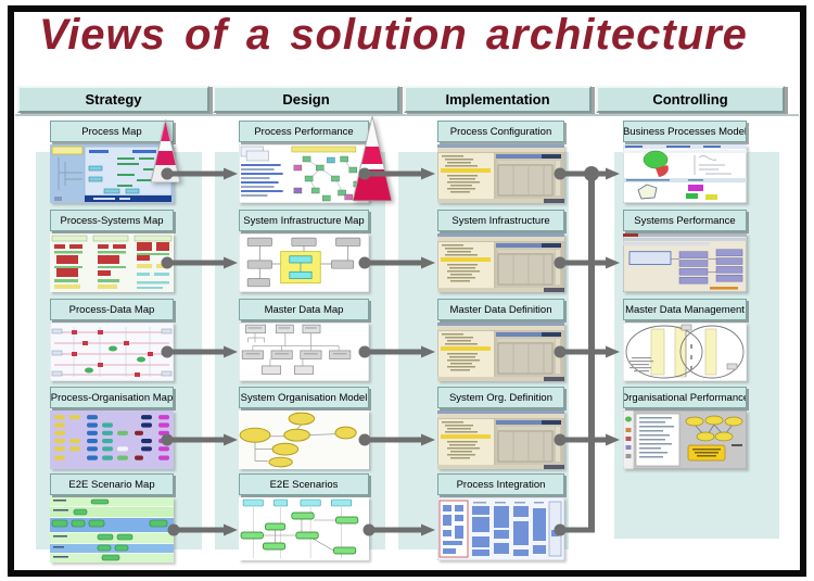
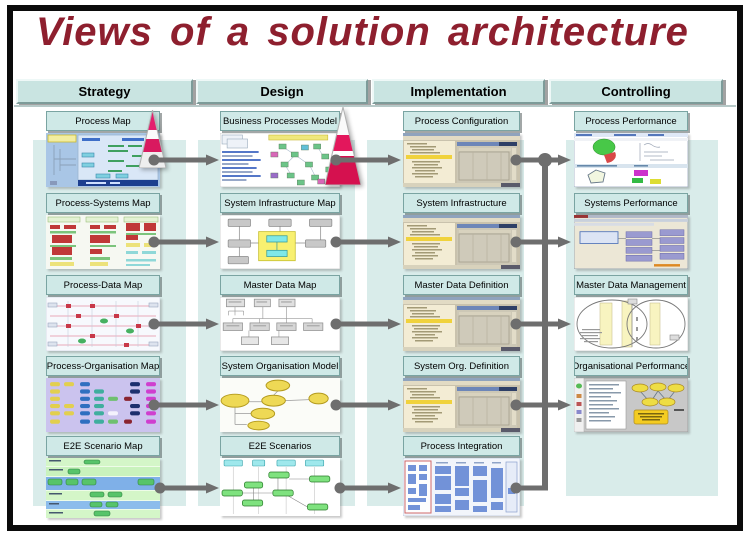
  Views of a solution architecture
  Strategy
  Design
  Implementation
  Controlling
  Process Map
  Process-Systems Map
  Process-Data Map
  Process-Organisation Map
  E2E Scenario Map
- Process Performance
+ Business Processes Model
  System Infrastructure Map
  Master Data Map
  System Organisation Model
  E2E Scenarios
  Process Configuration
  System Infrastructure
  Master Data Definition
  System Org. Definition
  Process Integration
- Business Processes Model
+ Process Performance
  Systems Performance
  Master Data Management
  Organisational Performance
